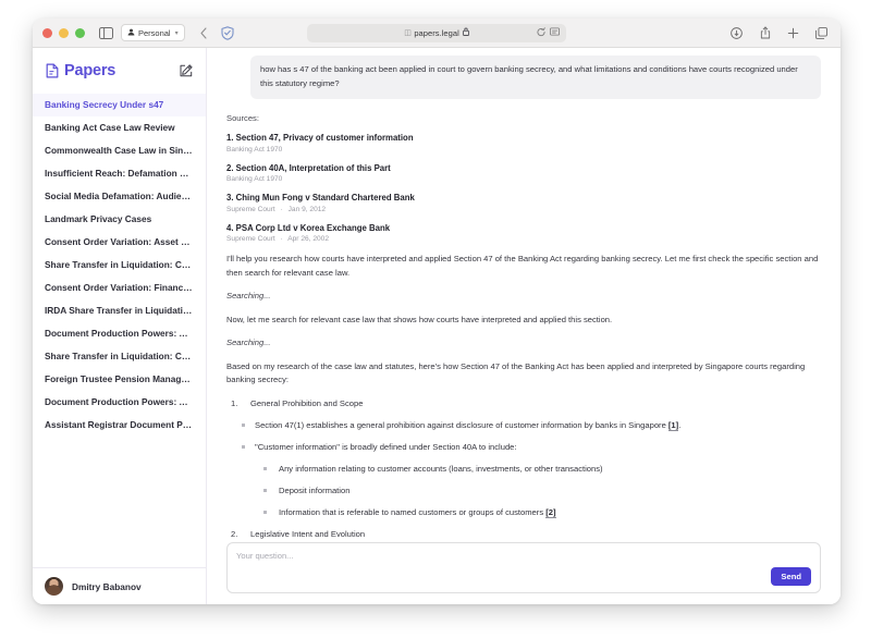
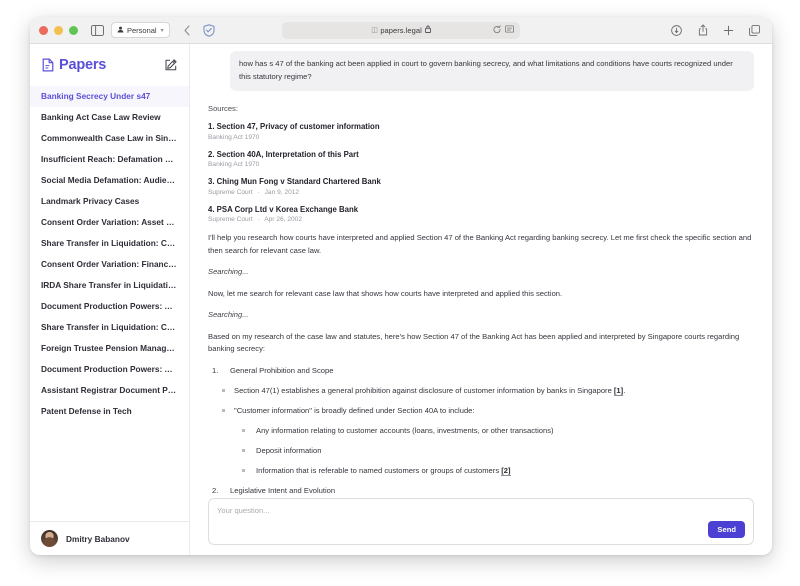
  Personal
  papers.legal
  Papers
  Banking Secrecy Under s47
  Banking Act Case Law Review
  Commonwealth Case Law in Singap…
  Insufficient Reach: Defamation Cases
  Social Media Defamation: Audience
  Landmark Privacy Cases
  Consent Order Variation: Asset Divi…
  Share Transfer in Liquidation: Court's
  Consent Order Variation: Financial …
  IRDA Share Transfer in Liquidation:
  Document Production Powers: Assi…
  Share Transfer in Liquidation: Court…
  Foreign Trustee Pension Manageme…
  Document Production Powers: Assi…
  Assistant Registrar Document Prod…
+ Patent Defense in Tech
  Dmitry Babanov
  how has s 47 of the banking act been applied in court to govern banking secrecy, and what limitations and conditions have courts recognized under this statutory regime?
  Sources:
  1. Section 47, Privacy of customer information
  2. Section 40A, Interpretation of this Part
  3. Ching Mun Fong v Standard Chartered Bank
  4. PSA Corp Ltd v Korea Exchange Bank
  I'll help you research how courts have interpreted and applied Section 47 of the Banking Act regarding banking secrecy. Let me first check the specific section and then search for relevant case law.
  Searching...
  Now, let me search for relevant case law that shows how courts have interpreted and applied this section.
  Searching...
  Based on my research of the case law and statutes, here's how Section 47 of the Banking Act has been applied and interpreted by Singapore courts regarding banking secrecy:
  1.
  General Prohibition and Scope
  Section 47(1) establishes a general prohibition against disclosure of customer information by banks in Singapore [1].
  "Customer information" is broadly defined under Section 40A to include:
  Any information relating to customer accounts (loans, investments, or other transactions)
  Deposit information
  Information that is referable to named customers or groups of customers [2]
  2.
  Legislative Intent and Evolution
  Your question...
  Send
